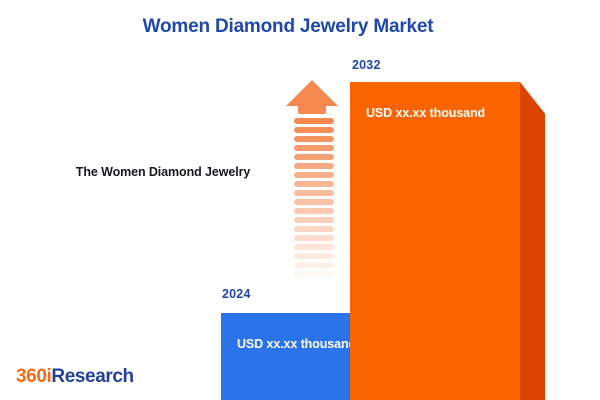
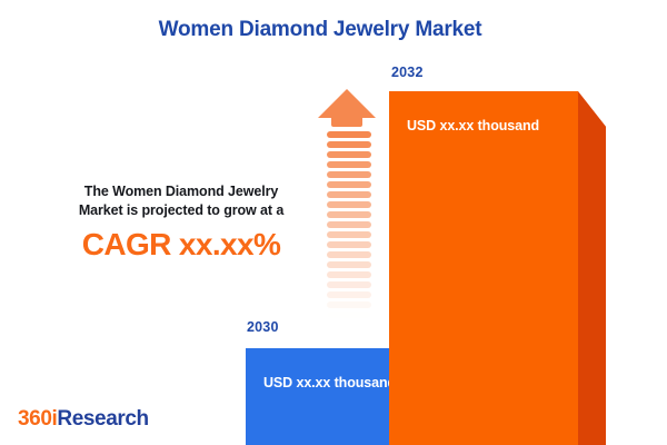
  Women Diamond Jewelry Market
  The Women Diamond Jewelry
+ Market is projected to grow at a
+ CAGR xx.xx%
- 2024
+ 2030
  USD xx.xx thousan
  2032
  USD xx.xx thousand
  360iResearch
